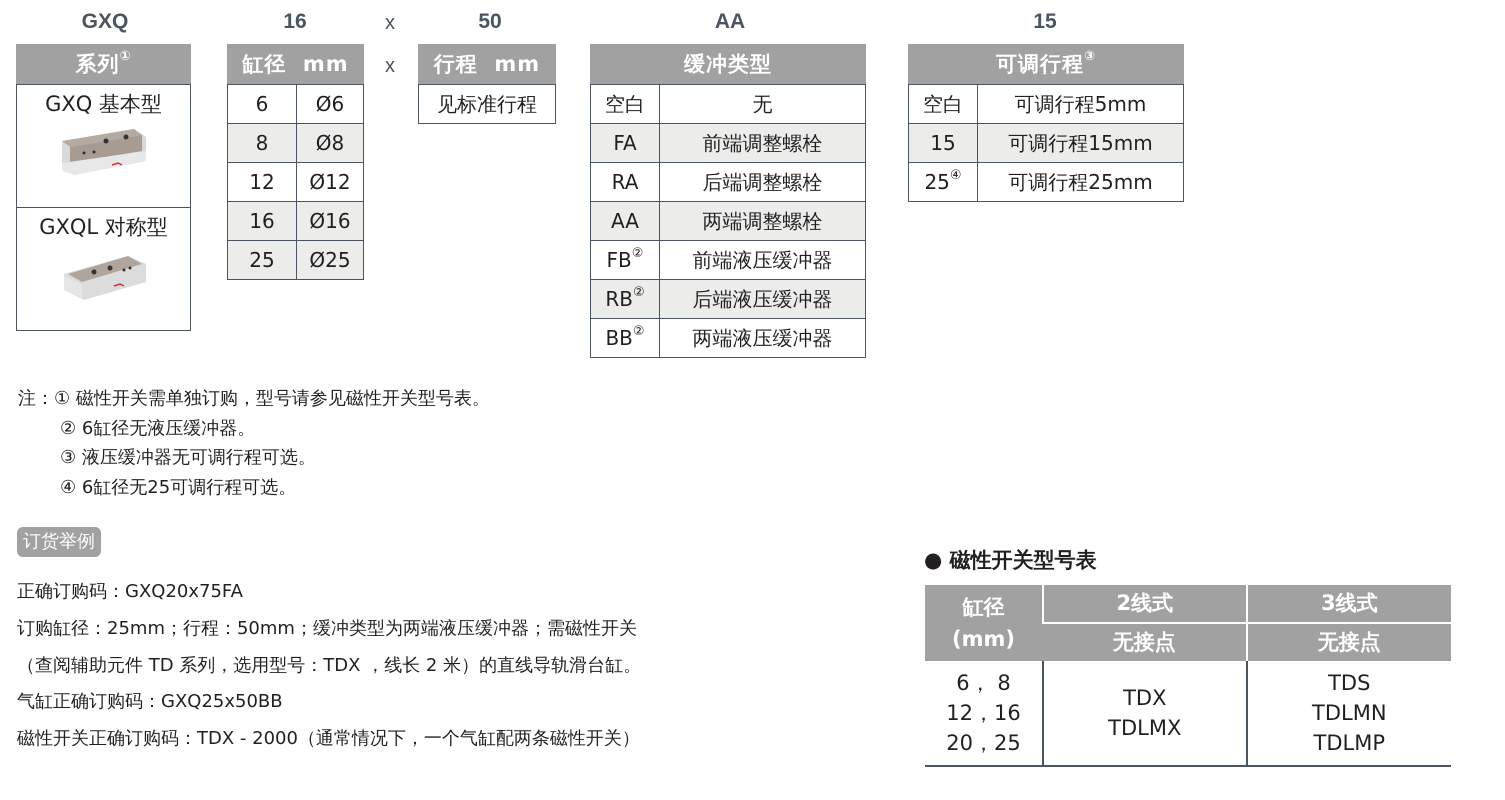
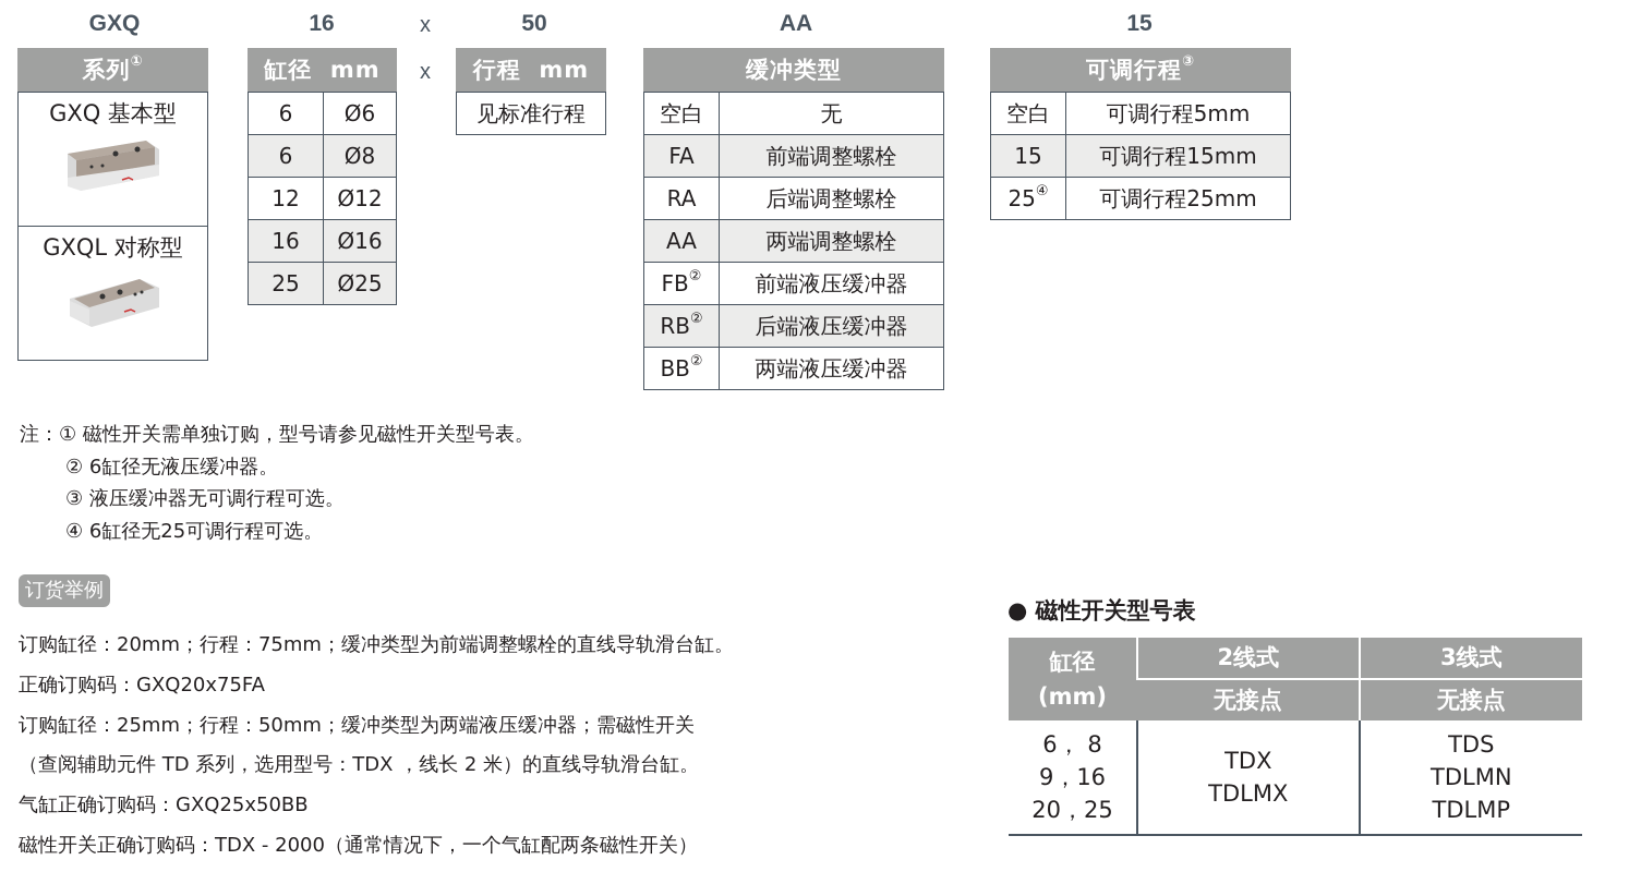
  GXQ
  16
  x
  50
  AA
  15
  x
  系列①
  GXQ 基本型
  GXQL 对称型
  缸径 mm
  6	Ø6
- 8	Ø8
+ 6	Ø8
  12	Ø12
  16	Ø16
  25	Ø25
  行程 mm
  见标准行程
  缓冲类型
  空白	无
  FA	前端调整螺栓
  RA	后端调整螺栓
  AA	两端调整螺栓
  FB②	前端液压缓冲器
  RB②	后端液压缓冲器
  BB②	两端液压缓冲器
  可调行程③
  空白	可调行程5mm
  15	可调行程15mm
  25④	可调行程25mm
  注：① 磁性开关需单独订购，型号请参见磁性开关型号表。
  ② 6缸径无液压缓冲器。
  ③ 液压缓冲器无可调行程可选。
  ④ 6缸径无25可调行程可选。
  订货举例
+ 订购缸径：20mm；行程：75mm；缓冲类型为前端调整螺栓的直线导轨滑台缸。
  正确订购码：GXQ20x75FA
  订购缸径：25mm；行程：50mm；缓冲类型为两端液压缓冲器；需磁性开关
  （查阅辅助元件 TD 系列，选用型号：TDX ，线长 2 米）的直线导轨滑台缸。
  气缸正确订购码：GXQ25x50BB
  磁性开关正确订购码：TDX - 2000（通常情况下，一个气缸配两条磁性开关）
  ● 磁性开关型号表
  缸径(mm)	2线式	3线式
  无接点	无接点
- 6， 812，1620，25	TDXTDLMX	TDSTDLMNTDLMP
+ 6， 89，1620，25	TDXTDLMX	TDSTDLMNTDLMP
